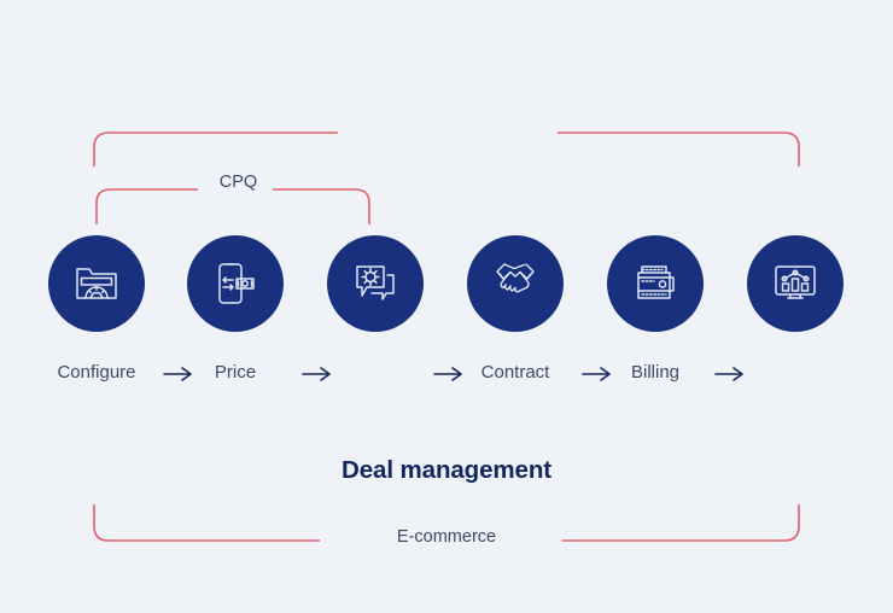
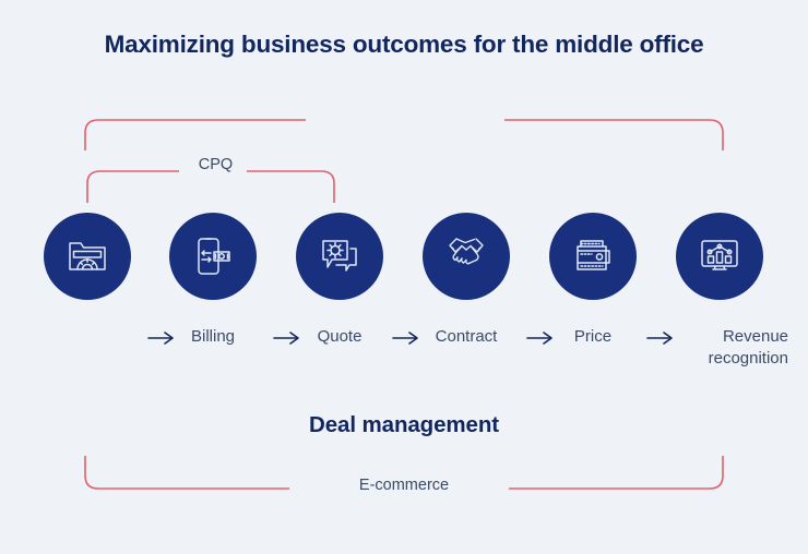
+ Maximizing business outcomes for the middle office
  CPQ
- Configure
- Price
+ Billing
+ Quote
  Contract
- Billing
+ Price
+ Revenue recognition
  Deal management
  E-commerce
